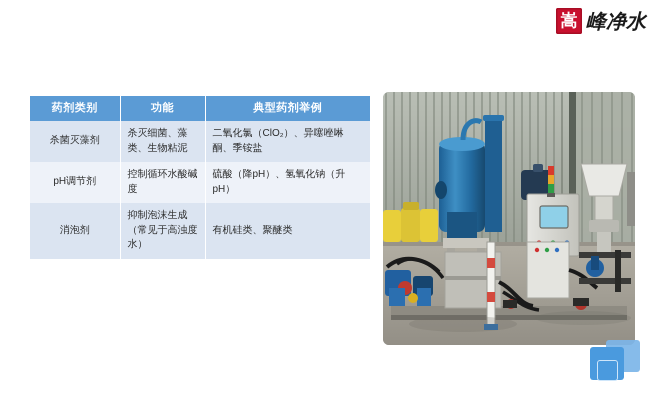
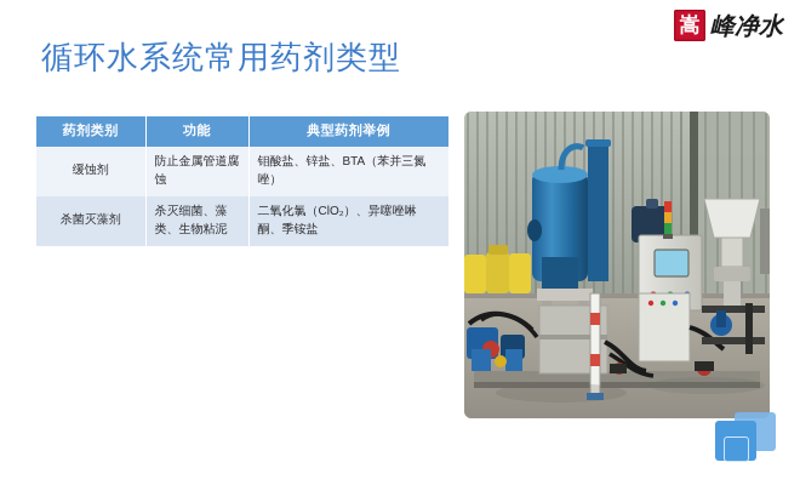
  嵩
  峰净水
+ 循环水系统常用药剂类型
  药剂类别	功能	典型药剂举例
+ 缓蚀剂	防止金属管道腐蚀	钼酸盐、锌盐、BTA（苯并三氮唑）
  杀菌灭藻剂	杀灭细菌、藻类、生物粘泥	二氧化氯（ClO₂）、异噻唑啉酮、季铵盐
- pH调节剂	控制循环水酸碱度	硫酸（降pH）、氢氧化钠（升pH）
- 消泡剂	抑制泡沫生成（常见于高浊度水）	有机硅类、聚醚类
